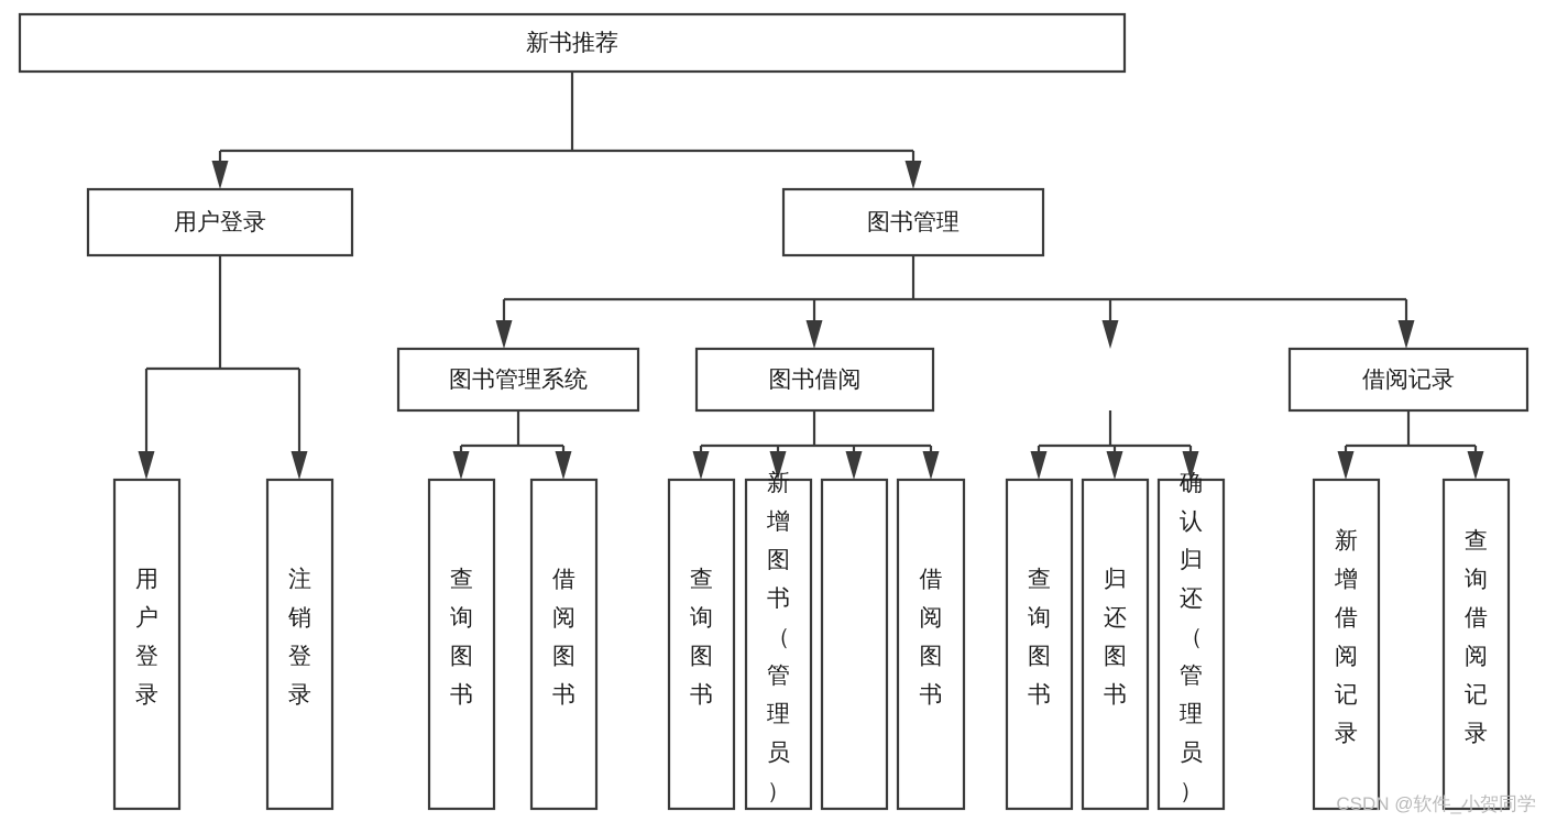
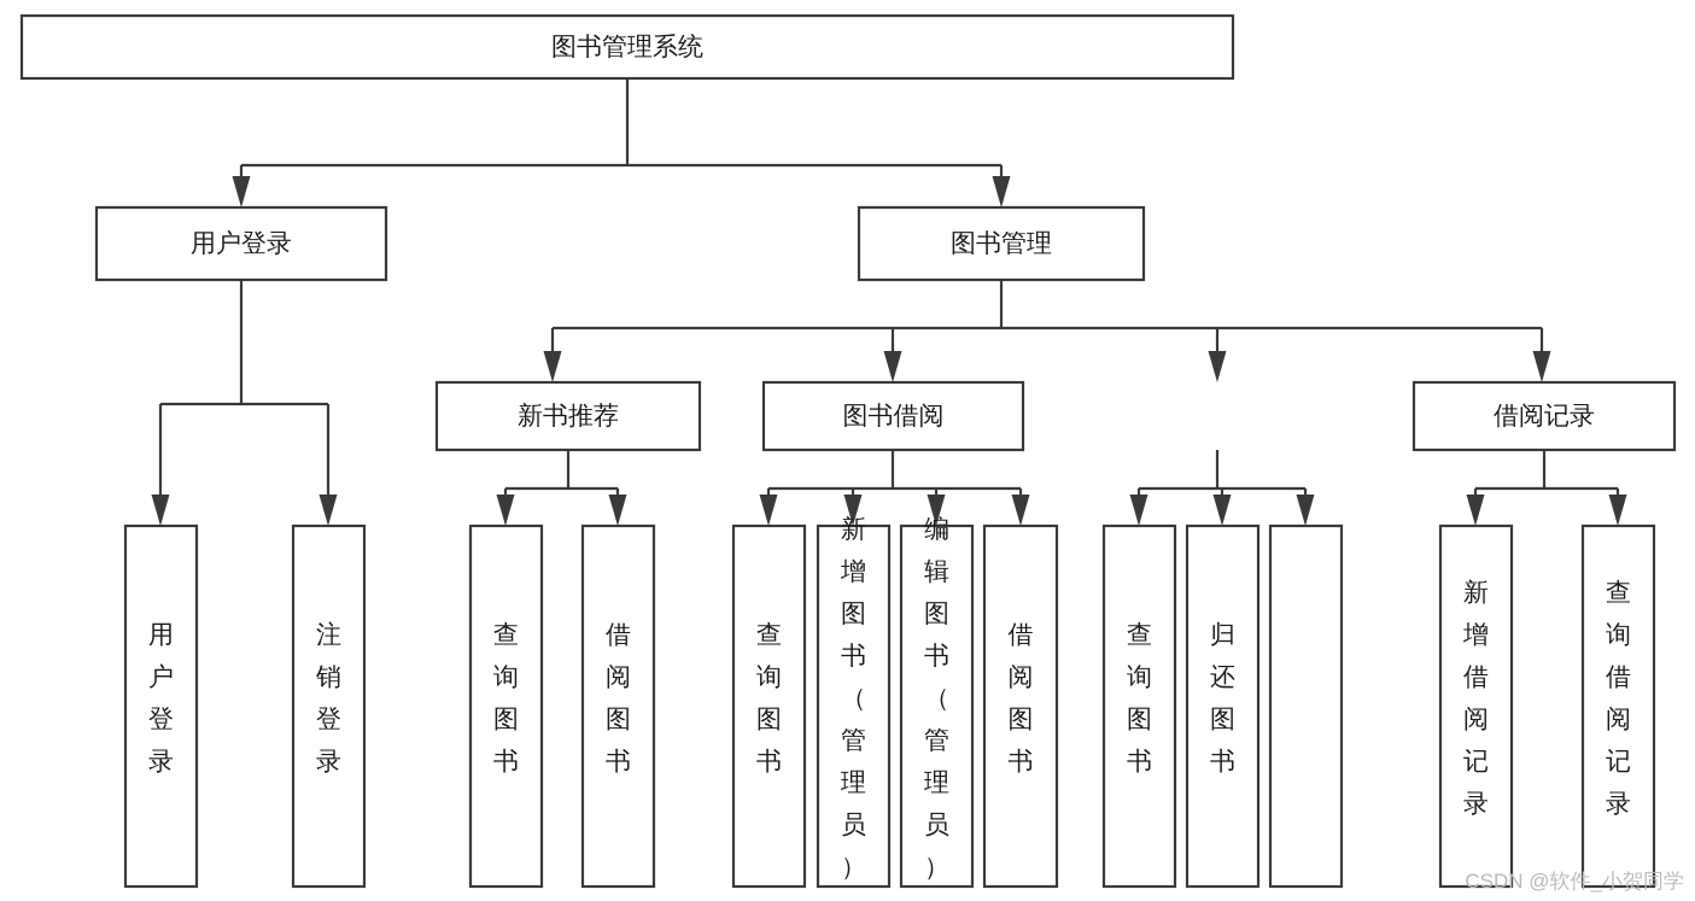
- 新书推荐
+ 图书管理系统
  用户登录
  图书管理
- 图书管理系统
+ 新书推荐
  图书借阅
  借阅记录
  用户登录
  注销登录
  查询图书
  借阅图书
  查询图书
  新增图书（管理员）
+ 编辑图书（管理员）
  借阅图书
  查询图书
  归还图书
- 确认归还（管理员）
  新增借阅记录
  查询借阅记录
  CSDN @软件_小贺同学
